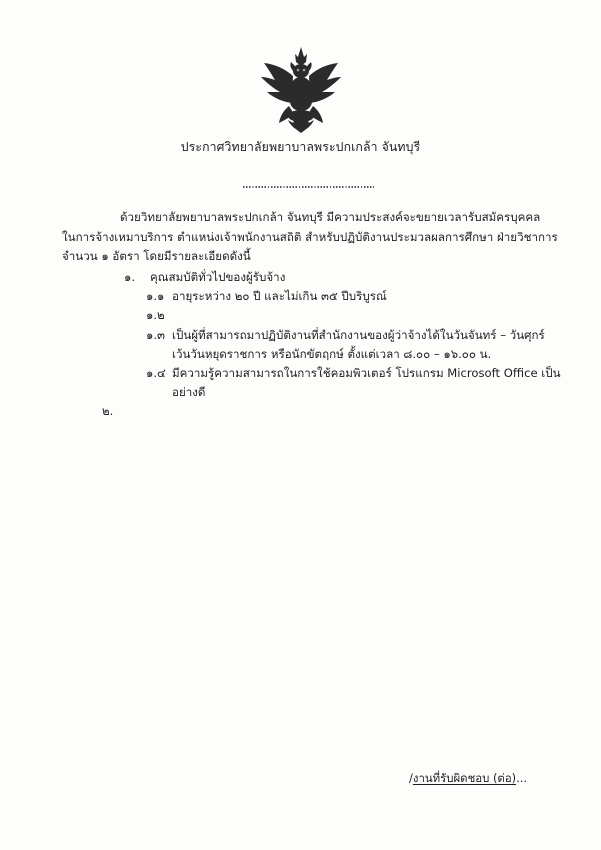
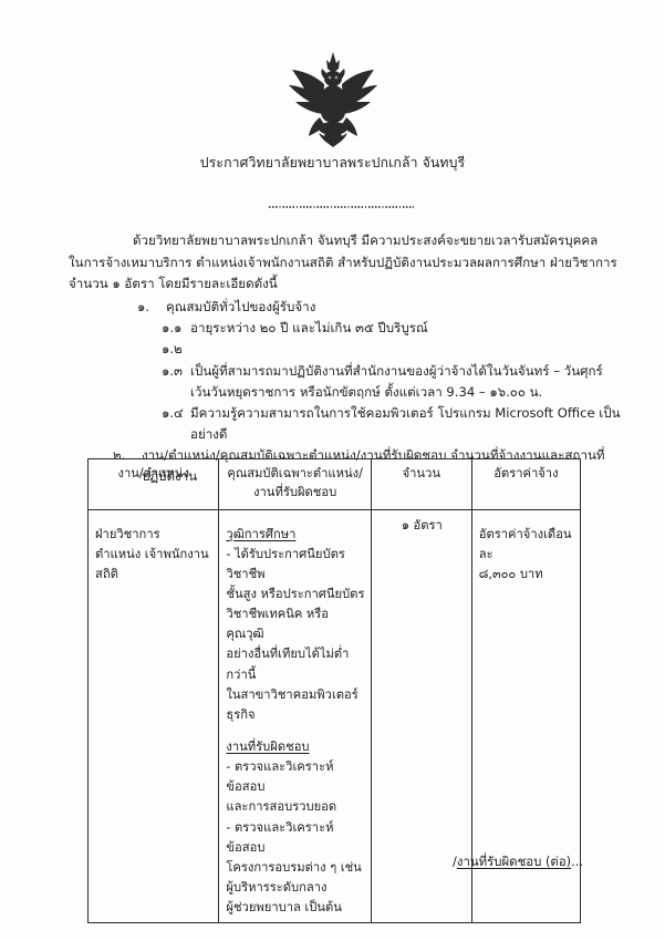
  ประกาศวิทยาลัยพยาบาลพระปกเกล้า จันทบุรี
  ด้วยวิทยาลัยพยาบาลพระปกเกล้า จันทบุรี มีความประสงค์จะขยายเวลารับสมัครบุคคล
  ในการจ้างเหมาบริการ ตำแหน่งเจ้าพนักงานสถิติ สำหรับปฏิบัติงานประมวลผลการศึกษา ฝ่ายวิชาการ
  จำนวน ๑ อัตรา โดยมีรายละเอียดดังนี้
  ๑.
  คุณสมบัติทั่วไปของผู้รับจ้าง
  ๑.๑
  อายุระหว่าง ๒๐ ปี และไม่เกิน ๓๕ ปีบริบูรณ์
  ๑.๒
  ๑.๓
  เป็นผู้ที่สามารถมาปฏิบัติงานที่สำนักงานของผู้ว่าจ้างได้ในวันจันทร์ – วันศุกร์
- เว้นวันหยุดราชการ หรือนักขัตฤกษ์ ตั้งแต่เวลา ๘.๐๐ – ๑๖.๐๐ น.
+ เว้นวันหยุดราชการ หรือนักขัตฤกษ์ ตั้งแต่เวลา 9.34 – ๑๖.๐๐ น.
  ๑.๔
  มีความรู้ความสามารถในการใช้คอมพิวเตอร์ โปรแกรม Microsoft Office เป็นอย่างดี
  ๒.
+ งาน/ตำแหน่ง/คุณสมบัติเฉพาะตำแหน่ง/งานที่รับผิดชอบ จำนวนที่จ้างงานและสถานที่ปฏิบัติงาน
+ งาน/ตำแหน่ง	คุณสมบัติเฉพาะตำแหน่ง/ งานที่รับผิดชอบ	จำนวน	อัตราค่าจ้าง
+ ฝ่ายวิชาการ ตำแหน่ง เจ้าพนักงานสถิติ	วุฒิการศึกษา - ได้รับประกาศนียบัตรวิชาชีพ ชั้นสูง หรือประกาศนียบัตร วิชาชีพเทคนิค หรือคุณวุฒิ อย่างอื่นที่เทียบได้ไม่ต่ำกว่านี้ ในสาขาวิชาคอมพิวเตอร์ธุรกิจ งานที่รับผิดชอบ - ตรวจและวิเคราะห์ข้อสอบ และการสอบรวบยอด - ตรวจและวิเคราะห์ข้อสอบ โครงการอบรมต่าง ๆ เช่น ผู้บริหารระดับกลาง ผู้ช่วยพยาบาล เป็นต้น	๑ อัตรา	อัตราค่าจ้างเดือนละ ๘,๓๐๐ บาท
  /งานที่รับผิดชอบ (ต่อ)...
